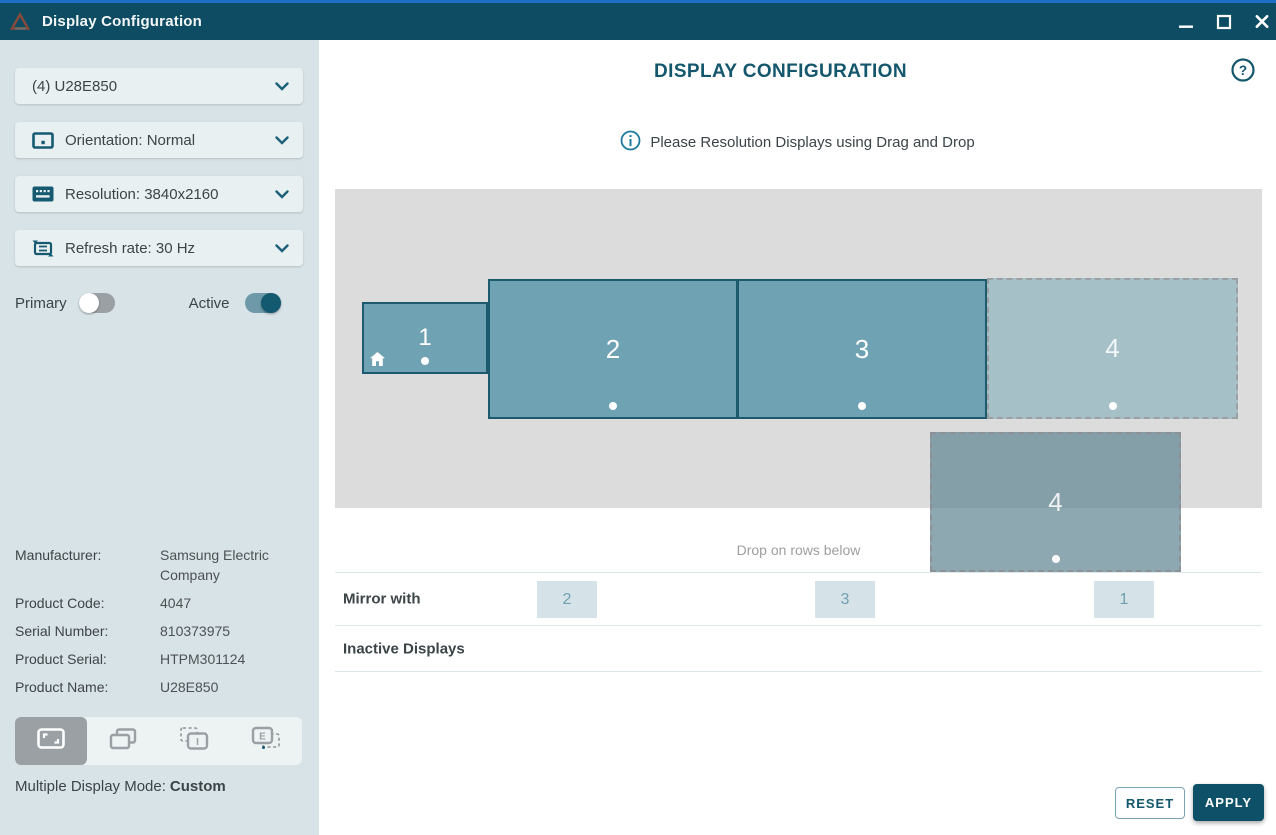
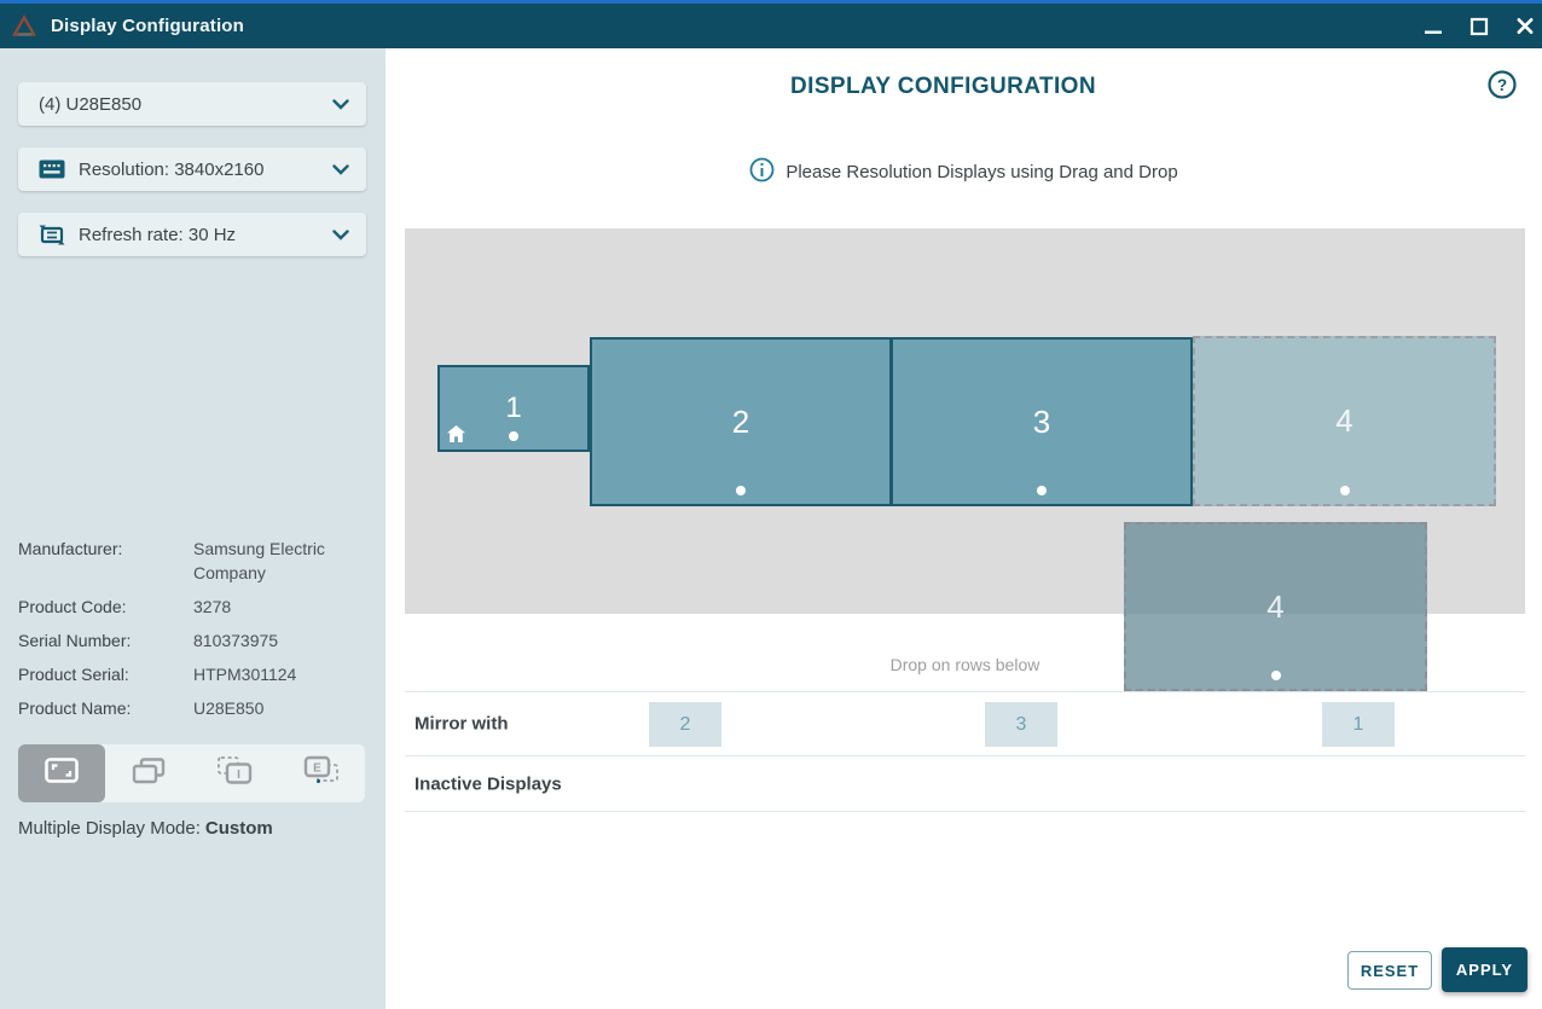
  Display Configuration
  (4) U28E850
- Orientation: Normal
  Resolution: 3840x2160
  Refresh rate: 30 Hz
- Primary
- Active
  Manufacturer:
  Samsung Electric Company
  Product Code:
- 4047
+ 3278
  Serial Number:
  810373975
  Product Serial:
  HTPM301124
  Product Name:
  U28E850
  I
  E
  Multiple Display Mode: Custom
  DISPLAY CONFIGURATION
  ?
  Please Resolution Displays using Drag and Drop
  1
  2
  3
  4
  4
  Drop on rows below
  Mirror with
  2
  3
  1
  Inactive Displays
  RESET
  APPLY
